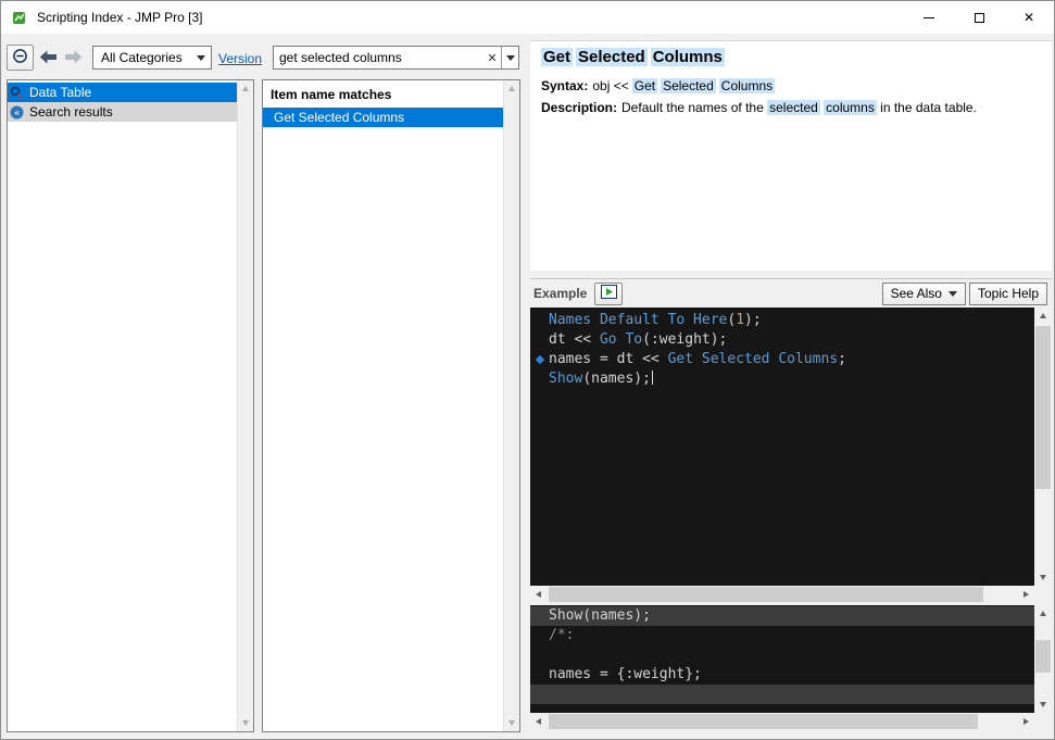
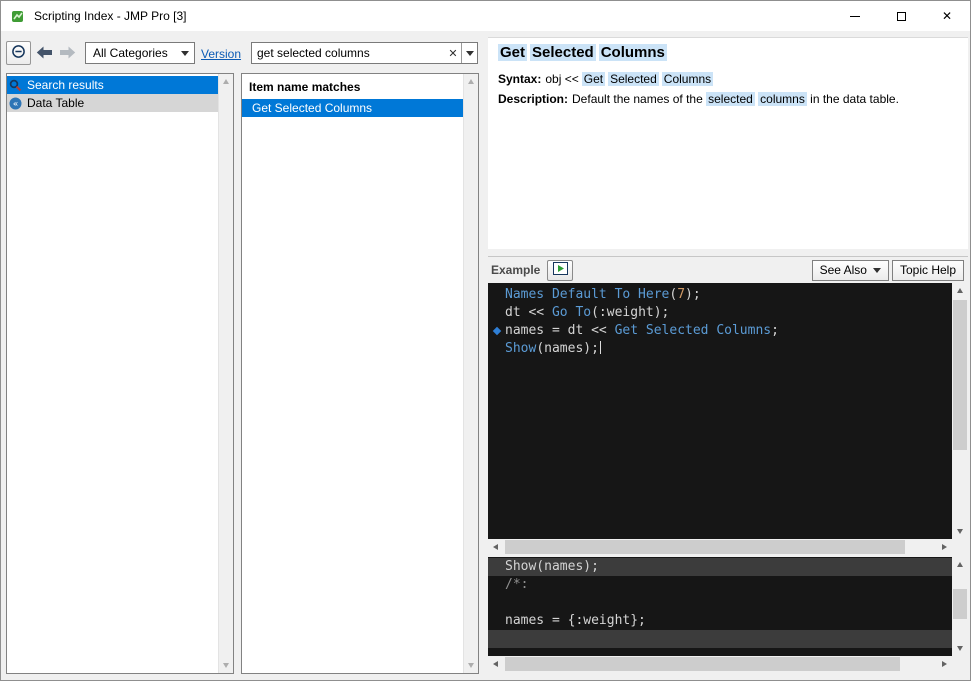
  Scripting Index - JMP Pro [3]
  ✕
  All Categories
  Version
  get selected columns
  ✕
- Data Table
+ Search results
  «
- Search results
+ Data Table
  Item name matches
  Get Selected Columns
  Get Selected Columns
  Syntax: obj << Get Selected Columns
  Description: Default the names of the selected columns in the data table.
  Example
  See Also
  Topic Help
- Names Default To Here(1);
+ Names Default To Here(7);
  dt << Go To(:weight);
  names = dt << Get Selected Columns;
  Show(names);
  Show(names);
  /*:
  names = {:weight};
